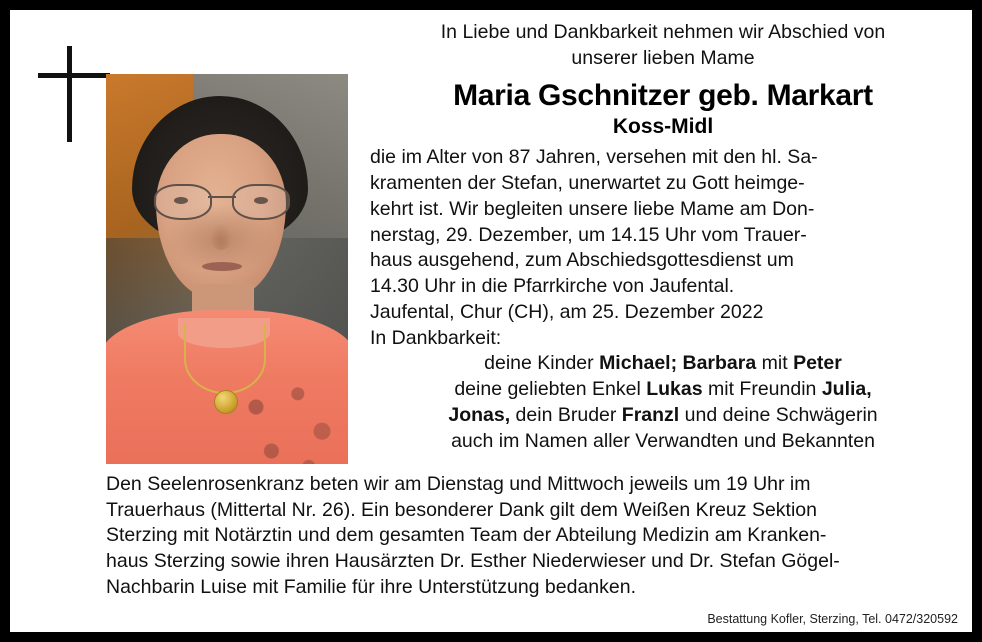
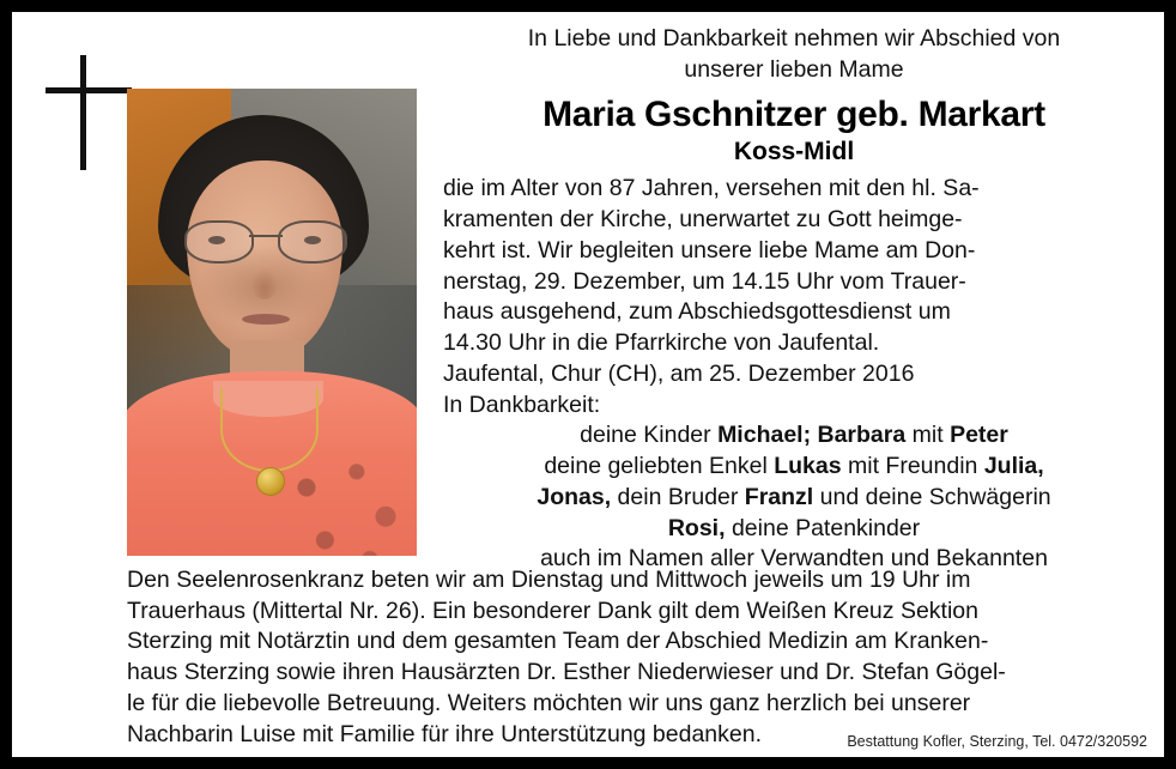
  In Liebe und Dankbarkeit nehmen wir Abschied von
  unserer lieben Mame
  Maria Gschnitzer geb. Markart
  Koss-Midl
  die im Alter von 87 Jahren, versehen mit den hl. Sa-
- kramenten der Stefan, unerwartet zu Gott heimge-
+ kramenten der Kirche, unerwartet zu Gott heimge-
  kehrt ist. Wir begleiten unsere liebe Mame am Don-
  nerstag, 29. Dezember, um 14.15 Uhr vom Trauer-
  haus ausgehend, zum Abschiedsgottesdienst um
  14.30 Uhr in die Pfarrkirche von Jaufental.
- Jaufental, Chur (CH), am 25. Dezember 2022
+ Jaufental, Chur (CH), am 25. Dezember 2016
  In Dankbarkeit:
  deine Kinder Michael; Barbara mit Peter
  deine geliebten Enkel Lukas mit Freundin Julia,
  Jonas, dein Bruder Franzl und deine Schwägerin
+ Rosi, deine Patenkinder
  auch im Namen aller Verwandten und Bekannten
  Den Seelenrosenkranz beten wir am Dienstag und Mittwoch jeweils um 19 Uhr im
  Trauerhaus (Mittertal Nr. 26). Ein besonderer Dank gilt dem Weißen Kreuz Sektion
- Sterzing mit Notärztin und dem gesamten Team der Abteilung Medizin am Kranken-
+ Sterzing mit Notärztin und dem gesamten Team der Abschied Medizin am Kranken-
  haus Sterzing sowie ihren Hausärzten Dr. Esther Niederwieser und Dr. Stefan Gögel-
+ le für die liebevolle Betreuung. Weiters möchten wir uns ganz herzlich bei unserer
  Nachbarin Luise mit Familie für ihre Unterstützung bedanken.
  Bestattung Kofler, Sterzing, Tel. 0472/320592
